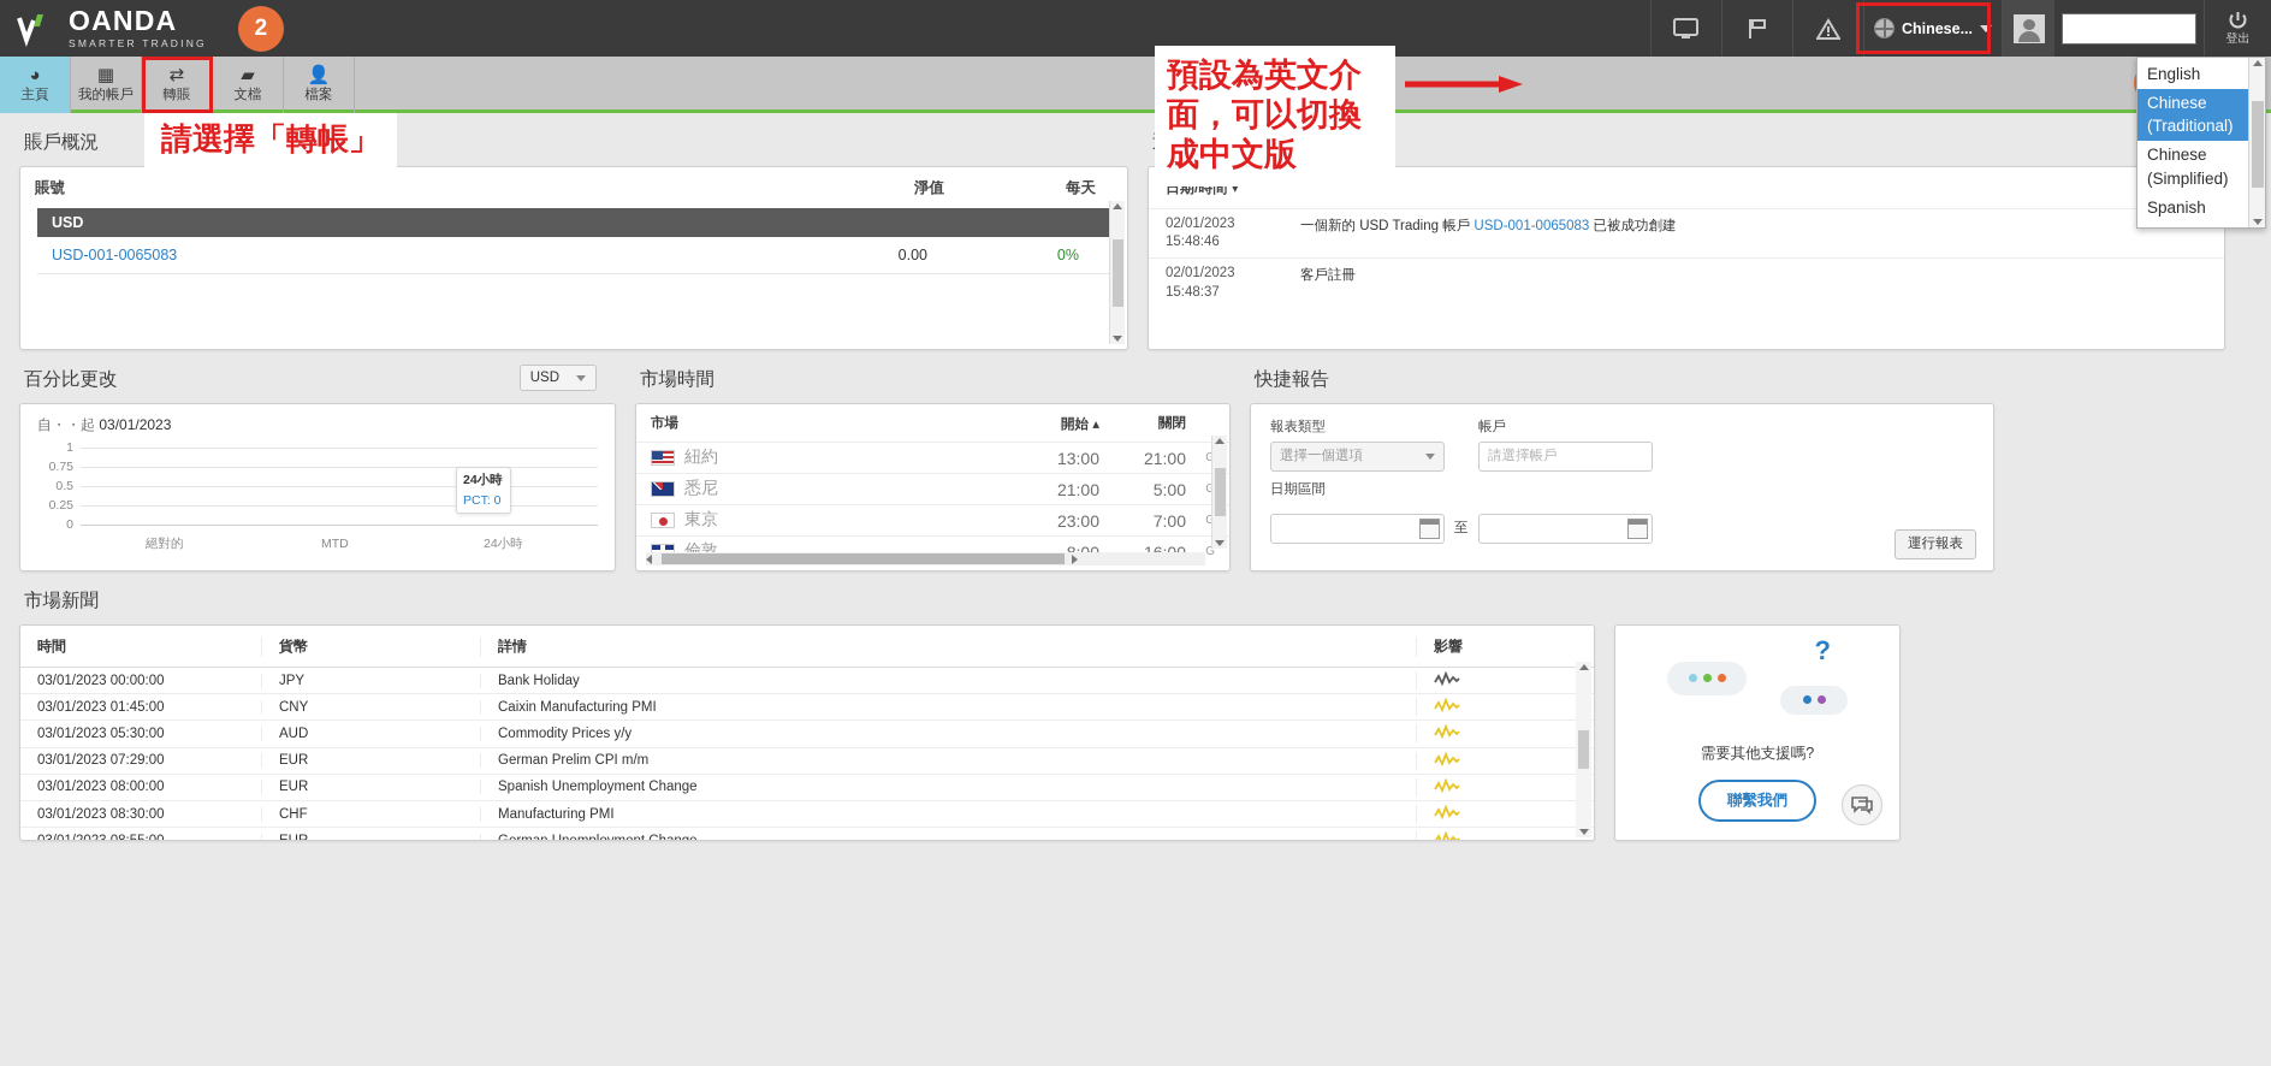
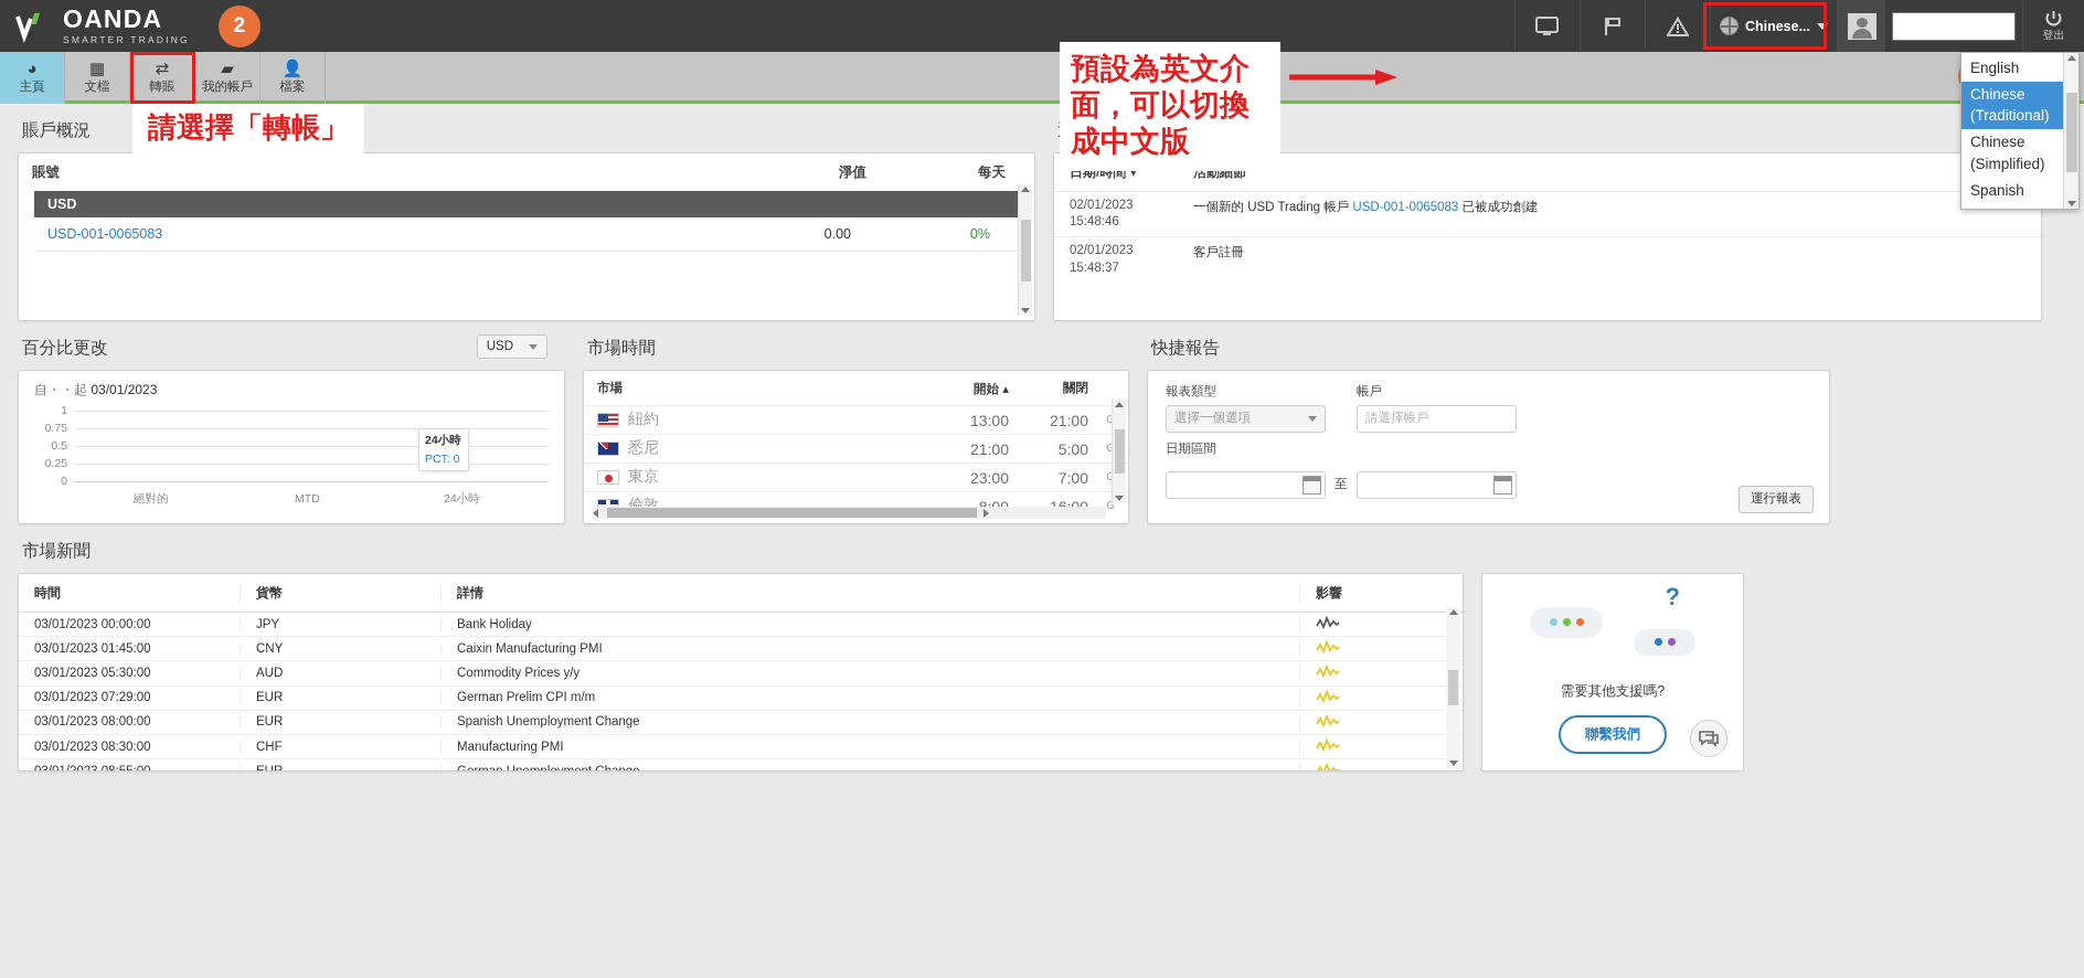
  OANDA
  SMARTER TRADING
  2
  Chinese...
  登出
  English
  Chinese (Traditional)
  Chinese (Simplified)
  Spanish
  ◕
  主頁
  ▦
- 我的帳戶
+ 文檔
  ⇄
  轉賬
  ▰
- 文檔
+ 我的帳戶
  👤
  檔案
  請選擇「轉帳」
  預設為英文介面，可以切換成中文版
  賬戶概況
  賬號
  淨值
  每天
  USD
  USD-001-0065083
  0.00
  0%
  日期/時間 ▾
+ 活動細節
  02/01/2023
  15:48:46
  一個新的 USD Trading 帳戶 USD-001-0065083 已被成功創建
  02/01/2023
  15:48:37
  客戶註冊
  百分比更改
  USD
  市場時間
  快捷報告
  自・・起 03/01/2023
  1
  0.75
  0.5
  0.25
  0
  絕對的
  MTD
  24小時
  24小時
  PCT: 0
  市場
  開始 ▴
  關閉
  紐約
  13:00
  21:00
  悉尼
  21:00
  5:00
  東京
  23:00
  7:00
  倫敦
  G
  報表類型
  選擇一個選項
  帳戶
  請選擇帳戶
  日期區間
  至
  運行報表
  市場新聞
  時間
  貨幣
  詳情
  影響
  03/01/2023 00:00:00
  JPY
  Bank Holiday
  03/01/2023 01:45:00
  CNY
  Caixin Manufacturing PMI
  03/01/2023 05:30:00
  AUD
  Commodity Prices y/y
  03/01/2023 07:29:00
  EUR
  German Prelim CPI m/m
  03/01/2023 08:00:00
  EUR
  Spanish Unemployment Change
  03/01/2023 08:30:00
  CHF
  Manufacturing PMI
  ?
  需要其他支援嗎?
  聯繫我們
